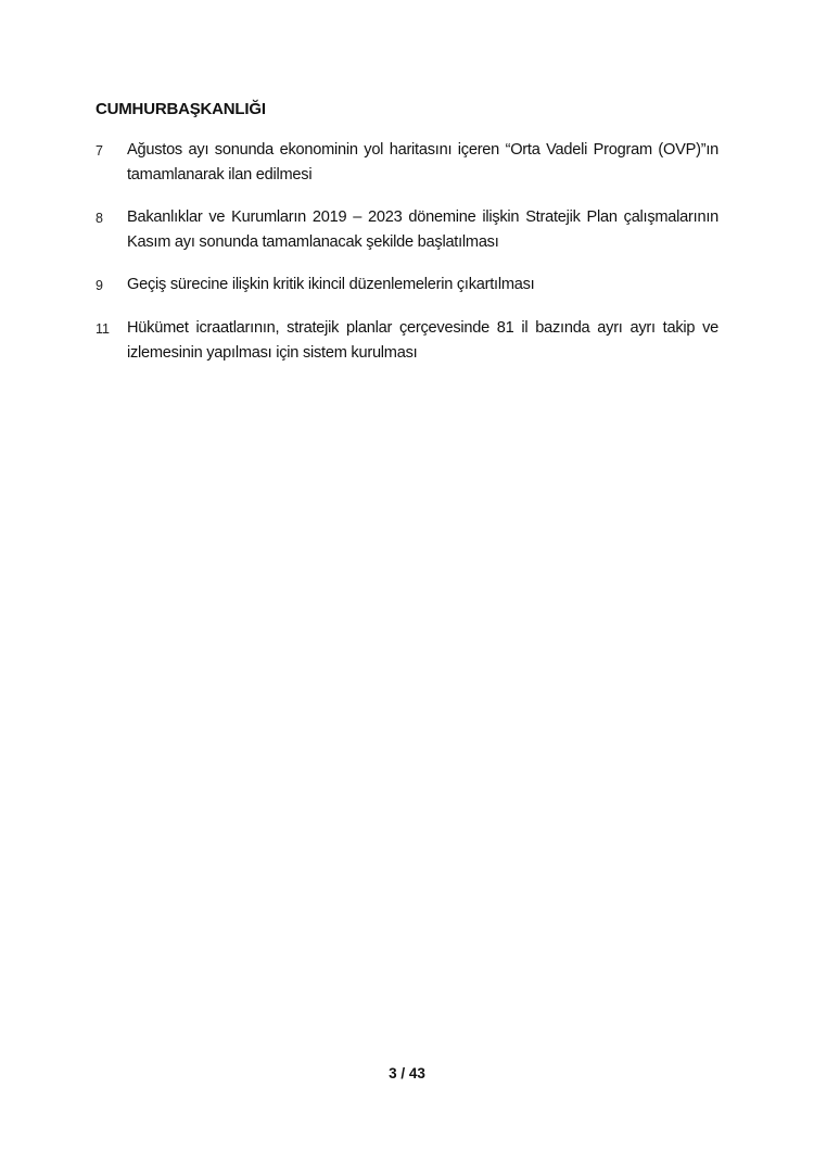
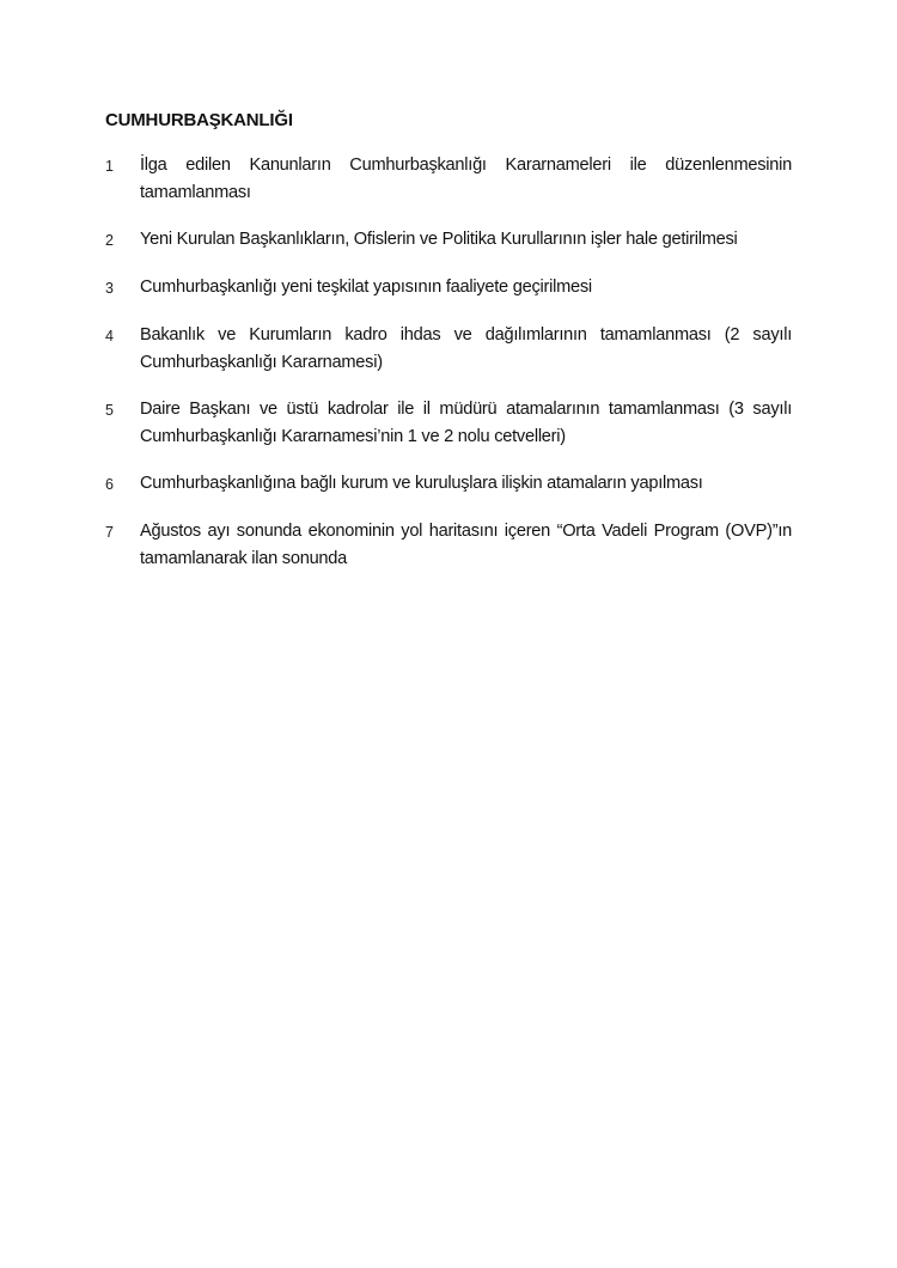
  CUMHURBAŞKANLIĞI
+ 1
+ İlga edilen Kanunların Cumhurbaşkanlığı Kararnameleri ile düzenlenmesinin tamamlanması
+ 2
+ Yeni Kurulan Başkanlıkların, Ofislerin ve Politika Kurullarının işler hale getirilmesi
+ 3
+ Cumhurbaşkanlığı yeni teşkilat yapısının faaliyete geçirilmesi
+ 4
+ Bakanlık ve Kurumların kadro ihdas ve dağılımlarının tamamlanması (2 sayılı Cumhurbaşkanlığı Kararnamesi)
+ 5
+ Daire Başkanı ve üstü kadrolar ile il müdürü atamalarının tamamlanması (3 sayılı Cumhurbaşkanlığı Kararnamesi’nin 1 ve 2 nolu cetvelleri)
+ 6
+ Cumhurbaşkanlığına bağlı kurum ve kuruluşlara ilişkin atamaların yapılması
  7
- Ağustos ayı sonunda ekonominin yol haritasını içeren “Orta Vadeli Program (OVP)”ın tamamlanarak ilan edilmesi
+ Ağustos ayı sonunda ekonominin yol haritasını içeren “Orta Vadeli Program (OVP)”ın tamamlanarak ilan sonunda
- 8
- Bakanlıklar ve Kurumların 2019 – 2023 dönemine ilişkin Stratejik Plan çalışmalarının Kasım ayı sonunda tamamlanacak şekilde başlatılması
- 9
- Geçiş sürecine ilişkin kritik ikincil düzenlemelerin çıkartılması
- 11
- Hükümet icraatlarının, stratejik planlar çerçevesinde 81 il bazında ayrı ayrı takip ve izlemesinin yapılması için sistem kurulması
- 3 / 43
